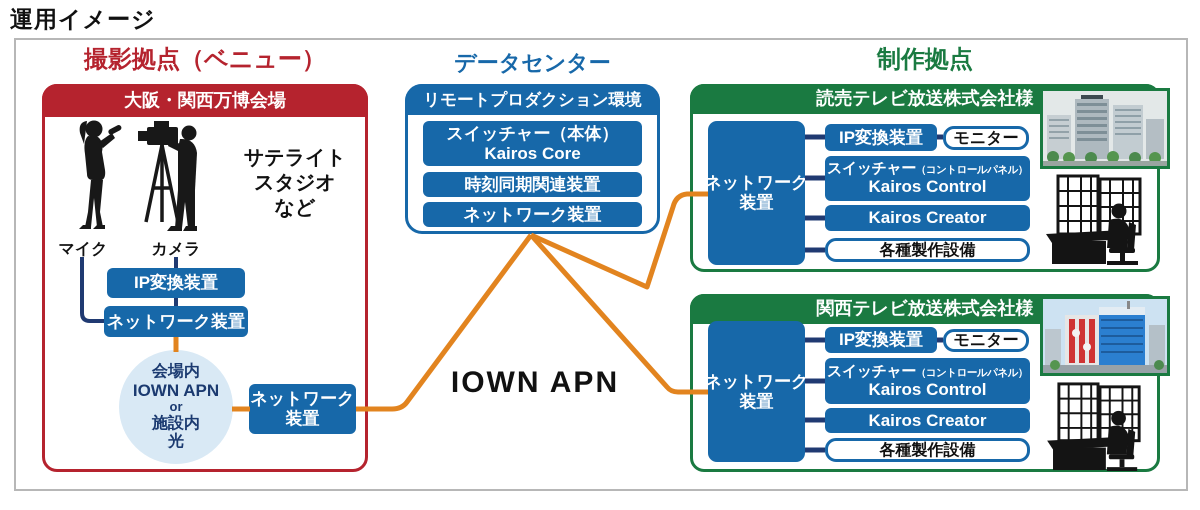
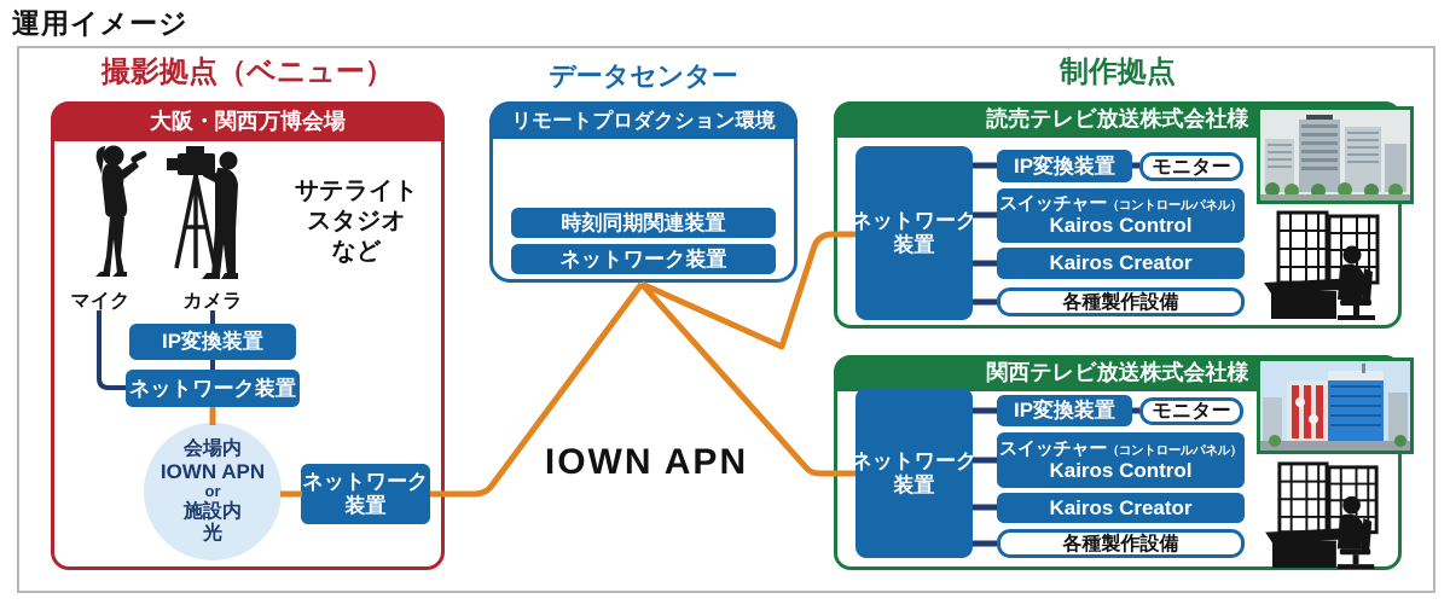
  運用イメージ
  撮影拠点（ベニュー）
  データセンター
  制作拠点
  大阪・関西万博会場
  マイク
  カメラ
  サテライト
  スタジオ
  など
  IP変換装置
  ネットワーク装置
  会場内
  IOWN APN
  or
  施設内
  光
  ネットワーク
  装置
  リモートプロダクション環境
- スイッチャー（本体）
- Kairos Core
  時刻同期関連装置
  ネットワーク装置
  IOWN APN
  読売テレビ放送株式会社様
  ネットワーク
  装置
  IP変換装置
  モニター
  スイッチャー（コントロールパネル）
  Kairos Control
  Kairos Creator
  各種製作設備
  関西テレビ放送株式会社様
  ネットワーク
  装置
  IP変換装置
  モニター
  スイッチャー（コントロールパネル）
  Kairos Control
  Kairos Creator
  各種製作設備
